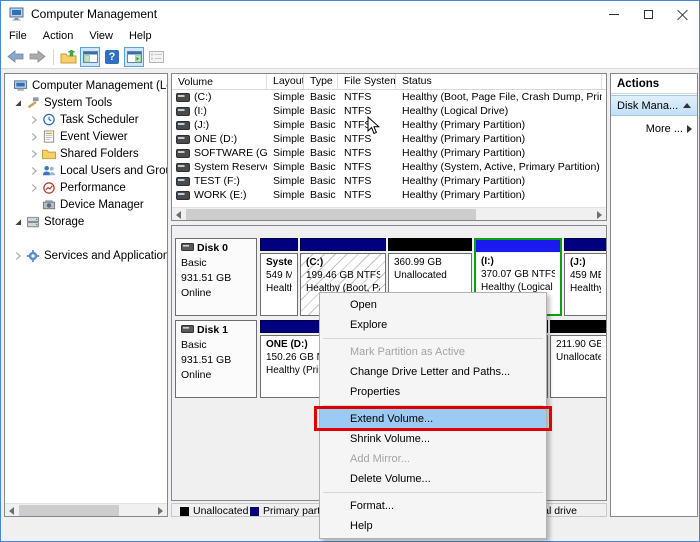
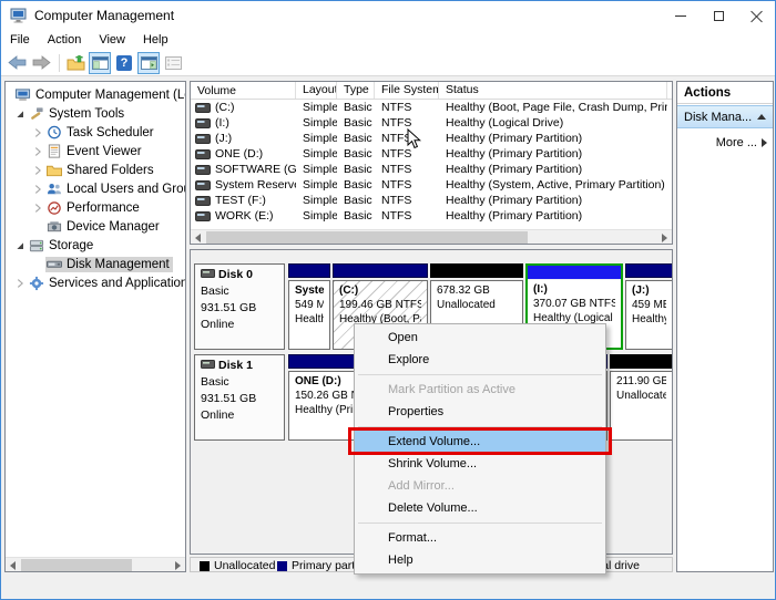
  Computer Management
  File
  Action
  View
  Help
  ?
  Computer Management (L
  System Tools
  Task Scheduler
  Event Viewer
  Shared Folders
  Local Users and Gro
  Performance
  Device Manager
  Storage
+ Disk Management
  Services and Application
  Volume
  Layout
  Type
  File System
  Status
  (C:)
  Simple
  Basic
  NTFS
  Healthy (Boot, Page File, Crash Dump, Pri
  (I:)
  Simple
  Basic
  NTFS
  Healthy (Logical Drive)
  (J:)
  Simple
  Basic
  NTF
  Healthy (Primary Partition)
  ONE (D:)
  Simple
  Basic
  NTFS
  Healthy (Primary Partition)
  SOFTWARE (G
  Simple
  Basic
  NTFS
  Healthy (Primary Partition)
  System Reserv
  Simple
  Basic
  NTFS
  Healthy (System, Active, Primary Partition)
  TEST (F:)
  Simple
  Basic
  NTFS
  Healthy (Primary Partition)
  WORK (E:)
  Simple
  Basic
  NTFS
  Healthy (Primary Partition)
  Disk 0
  Basic
  931.51 GB
  Online
  (C:)
  199.46 GB NTFS
- 360.99 GB
+ 678.32 GB
  Unallocated
  (I:)
  370.07 GB NTFS
  Healthy (Logical
  (J:)
  Disk 1
  Basic
  931.51 GB
  Online
  ONE (D:)
  211.90 GB
  Unallocate
  Unallocated
  Actions
  Disk Mana...
  More ...
  Open
  Explore
  Mark Partition as Active
- Change Drive Letter and Paths...
  Properties
  Extend Volume...
  Shrink Volume...
  Add Mirror...
  Delete Volume...
  Format...
  Help
